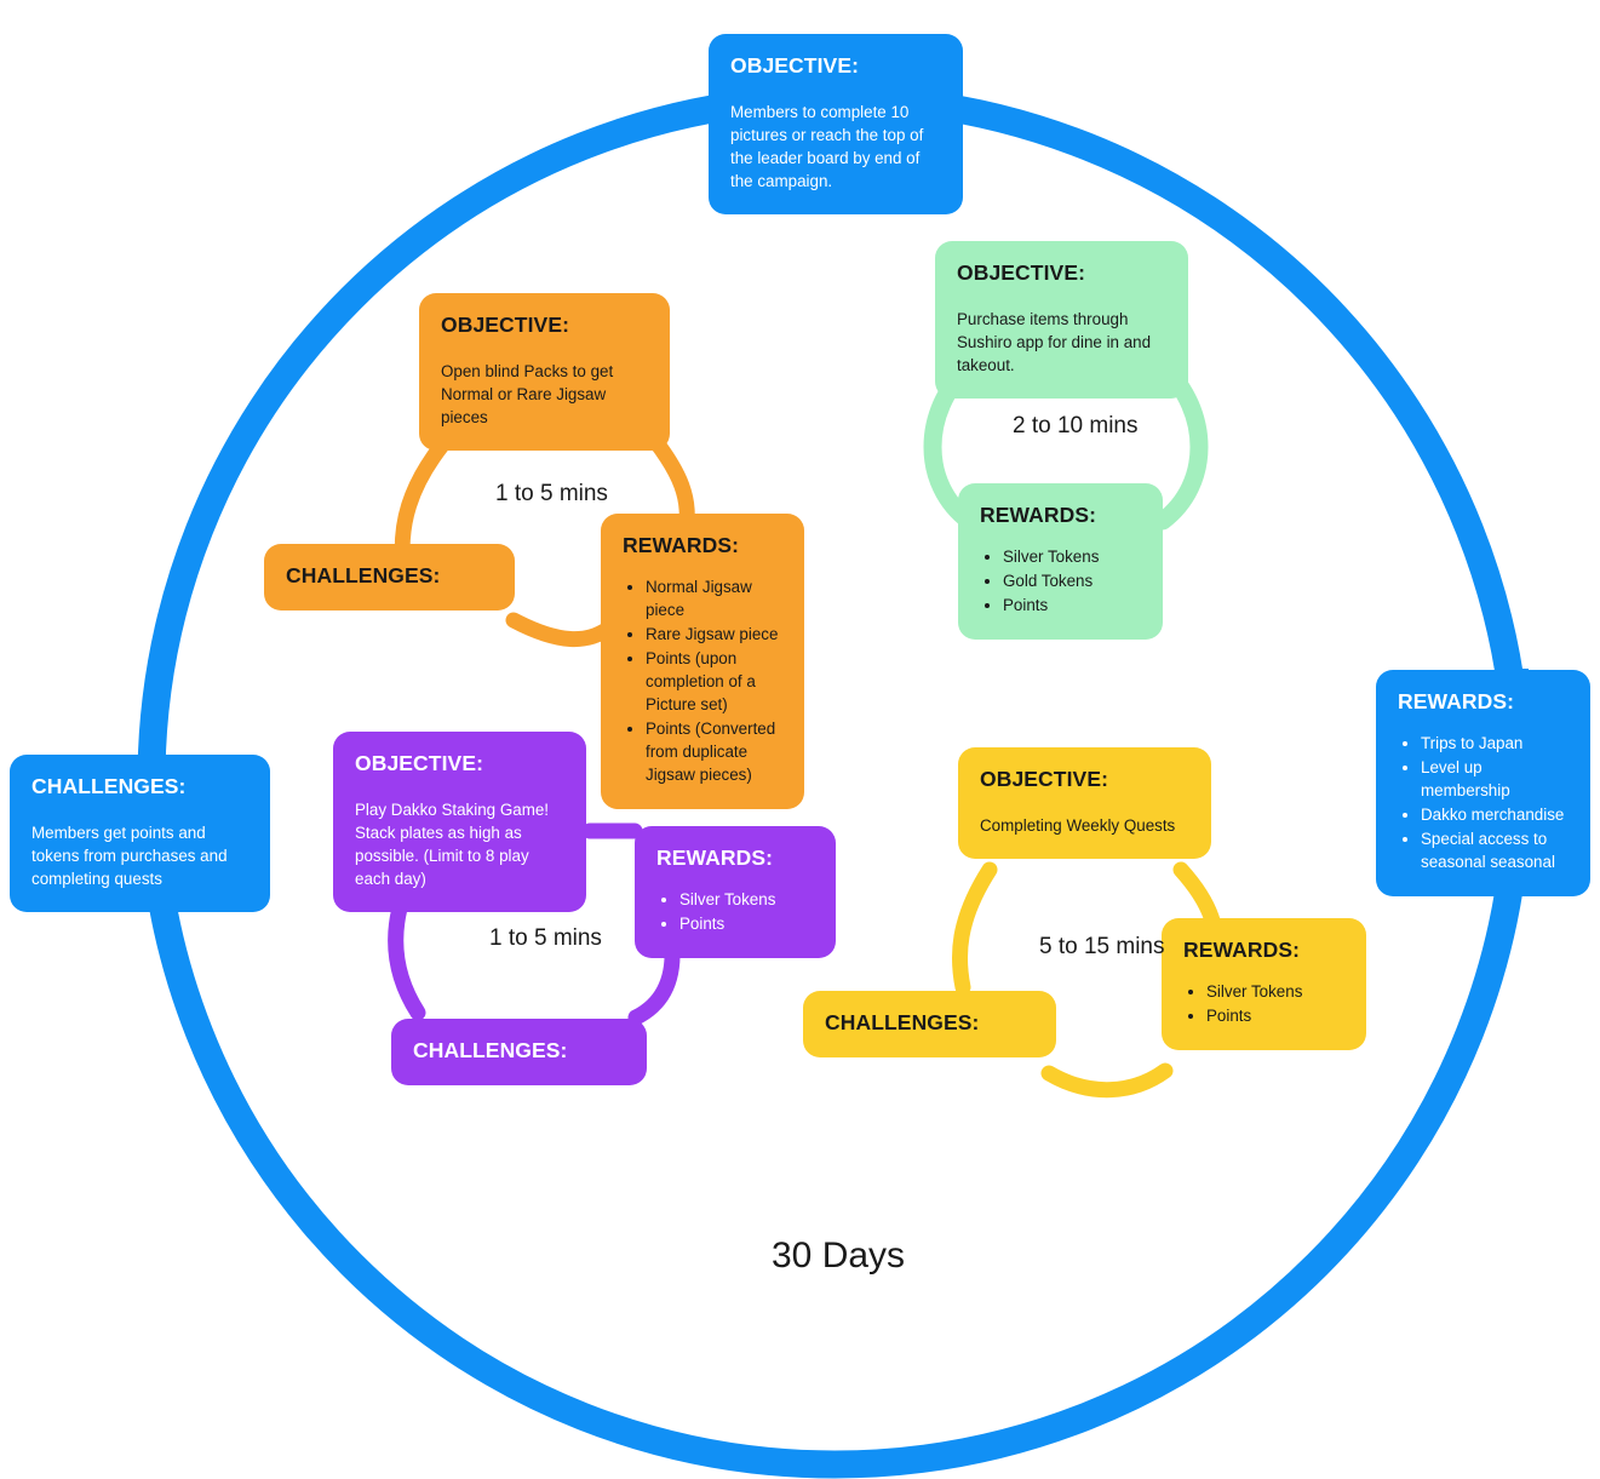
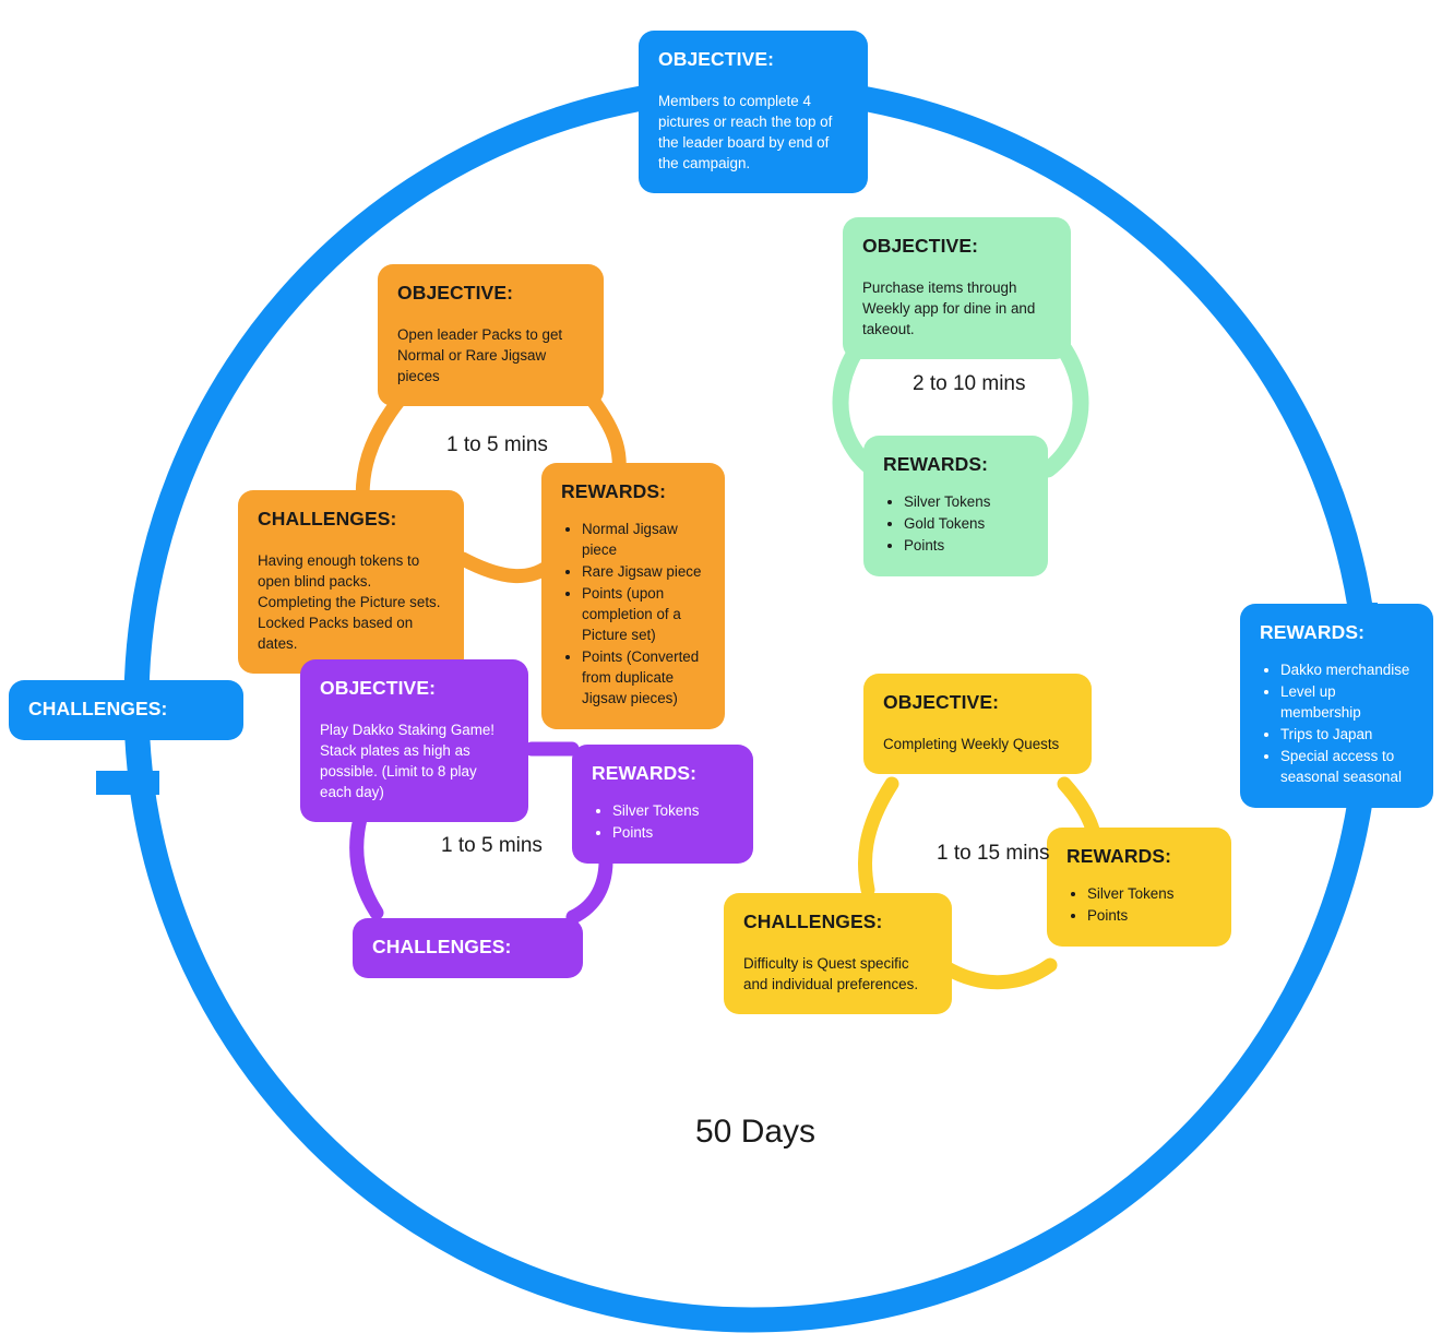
  OBJECTIVE:
- Members to complete 10 pictures or reach the top of the leader board by end of the campaign.
+ Members to complete 4 pictures or reach the top of the leader board by end of the campaign.
  CHALLENGES:
- Members get points and tokens from purchases and completing quests
  REWARDS:
- Trips to Japan
+ Dakko merchandise
  Level up membership
- Dakko merchandise
+ Trips to Japan
  Special access to seasonal seasonal
- 30 Days
+ 50 Days
  OBJECTIVE:
- Open blind Packs to get Normal or Rare Jigsaw pieces
+ Open leader Packs to get Normal or Rare Jigsaw pieces
  CHALLENGES:
+ Having enough tokens to open blind packs. Completing the Picture sets. Locked Packs based on dates.
  REWARDS:
  Normal Jigsaw piece
  Rare Jigsaw piece
  Points (upon completion of a Picture set)
  Points (Converted from duplicate Jigsaw pieces)
  1 to 5 mins
  OBJECTIVE:
- Purchase items through Sushiro app for dine in and takeout.
+ Purchase items through Weekly app for dine in and takeout.
  REWARDS:
  Silver Tokens
  Gold Tokens
  Points
  2 to 10 mins
  OBJECTIVE:
  Play Dakko Staking Game! Stack plates as high as possible. (Limit to 8 play each day)
  REWARDS:
  Silver Tokens
  Points
  CHALLENGES:
  1 to 5 mins
  OBJECTIVE:
  Completing Weekly Quests
  CHALLENGES:
+ Difficulty is Quest specific and individual preferences.
  REWARDS:
  Silver Tokens
  Points
- 5 to 15 mins
+ 1 to 15 mins
